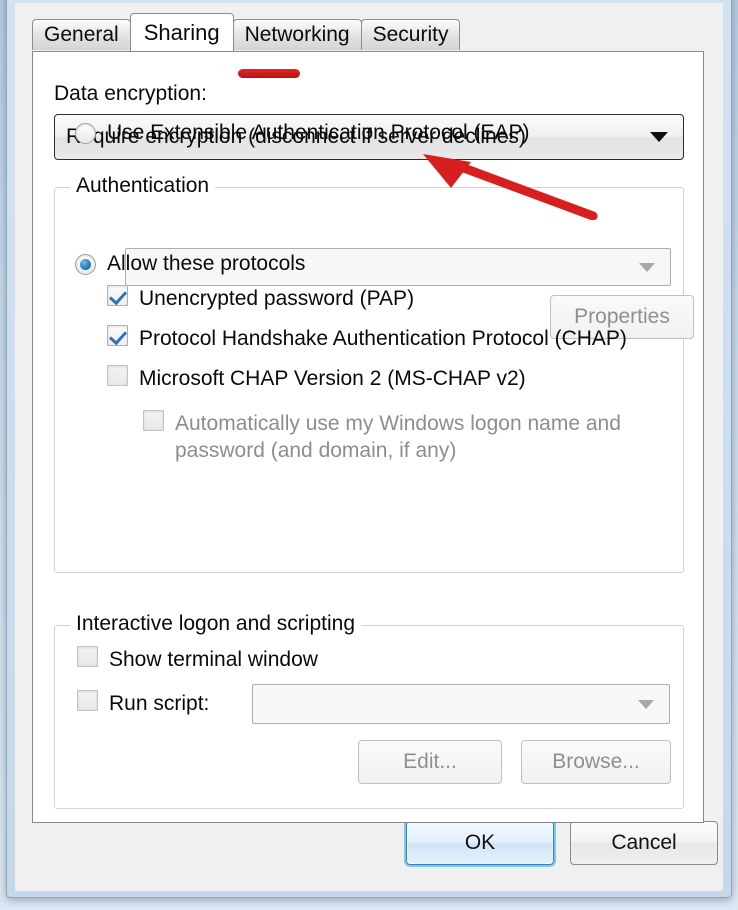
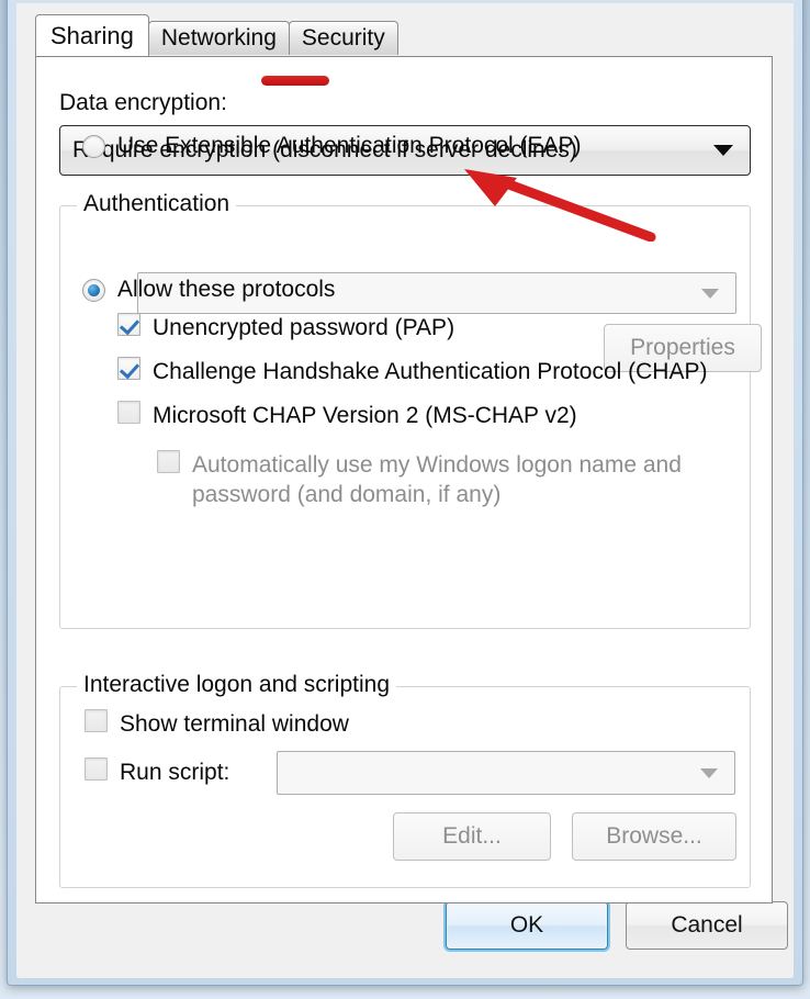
- General
  Sharing
  Networking
  Security
  Data encryption:
  Rquire encryption (disconnect if server declines)
  Authentication
  Use Extensible Authentication Protocol (EAP)
  Properties
  Allow these protocols
  Unencrypted password (PAP)
- Protocol Handshake Authentication Protocol (CHAP)
+ Challenge Handshake Authentication Protocol (CHAP)
  Microsoft CHAP Version 2 (MS-CHAP v2)
  Automatically use my Windows logon name and password (and domain, if any)
  Interactive logon and scripting
  Show terminal window
  Run script:
  Edit...
  Browse...
  OK
  Cancel
